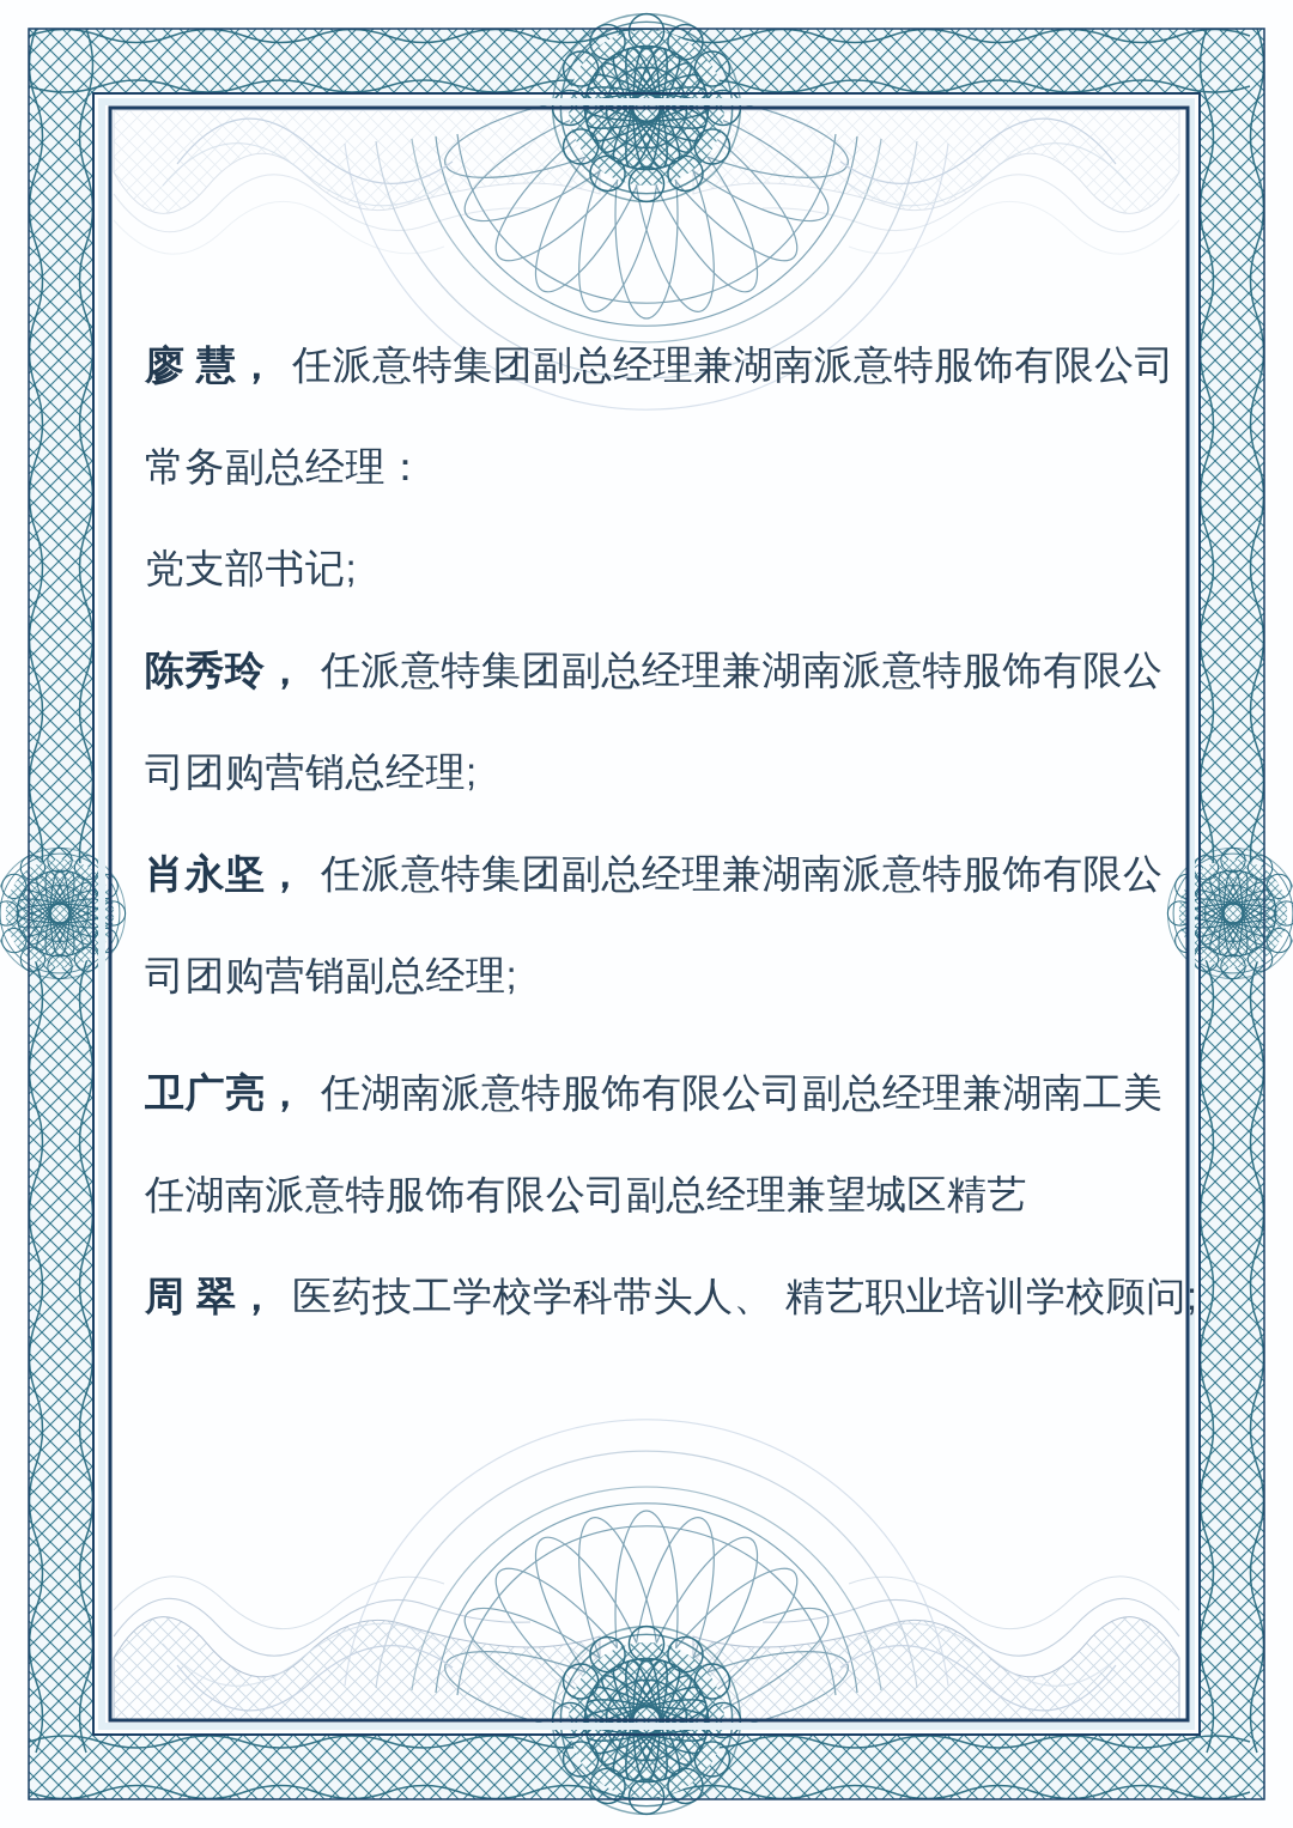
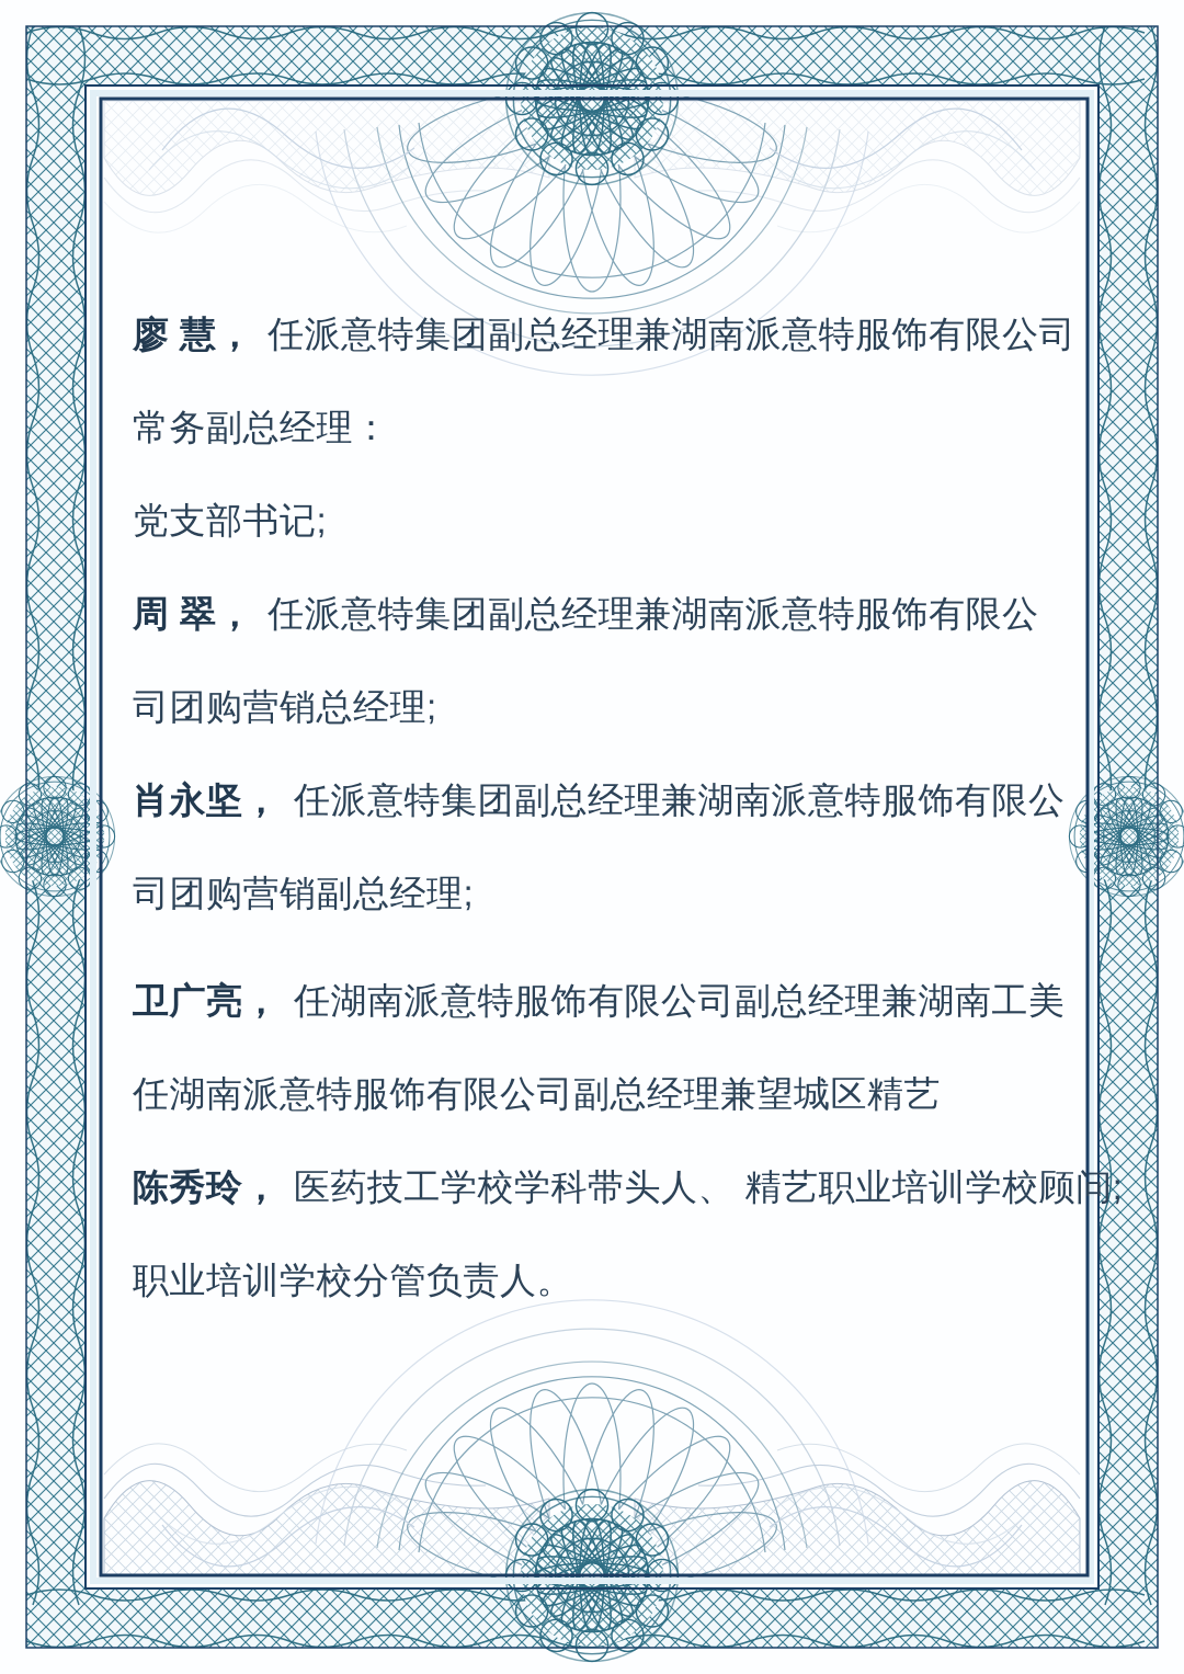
  廖 慧，
  任派意特集团副总经理兼湖南派意特服饰有限公司
  常务副总经理：
  党支部书记;
- 陈秀玲，
+ 周 翠，
  任派意特集团副总经理兼湖南派意特服饰有限公
  司团购营销总经理;
  肖永坚，
  任派意特集团副总经理兼湖南派意特服饰有限公
  司团购营销副总经理;
  卫广亮，
  任湖南派意特服饰有限公司副总经理兼湖南工美
  任湖南派意特服饰有限公司副总经理兼望城区精艺
- 周 翠，
+ 陈秀玲，
  医药技工学校学科带头人、 精艺职业培训学校顾问;
+ 职业培训学校分管负责人。
